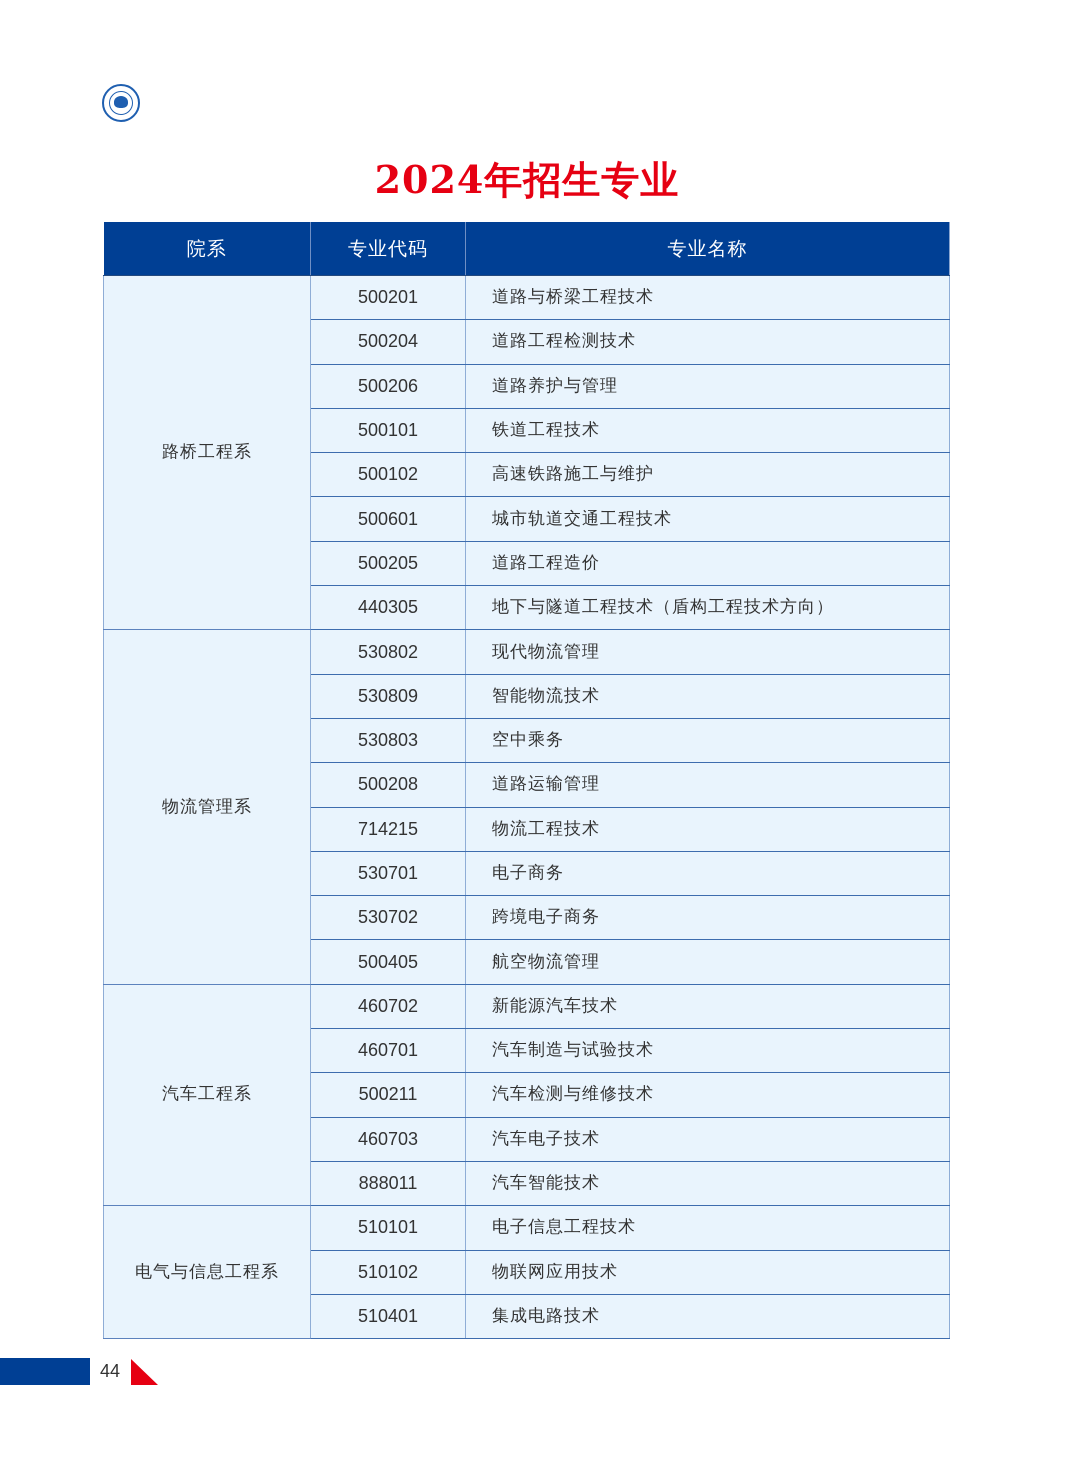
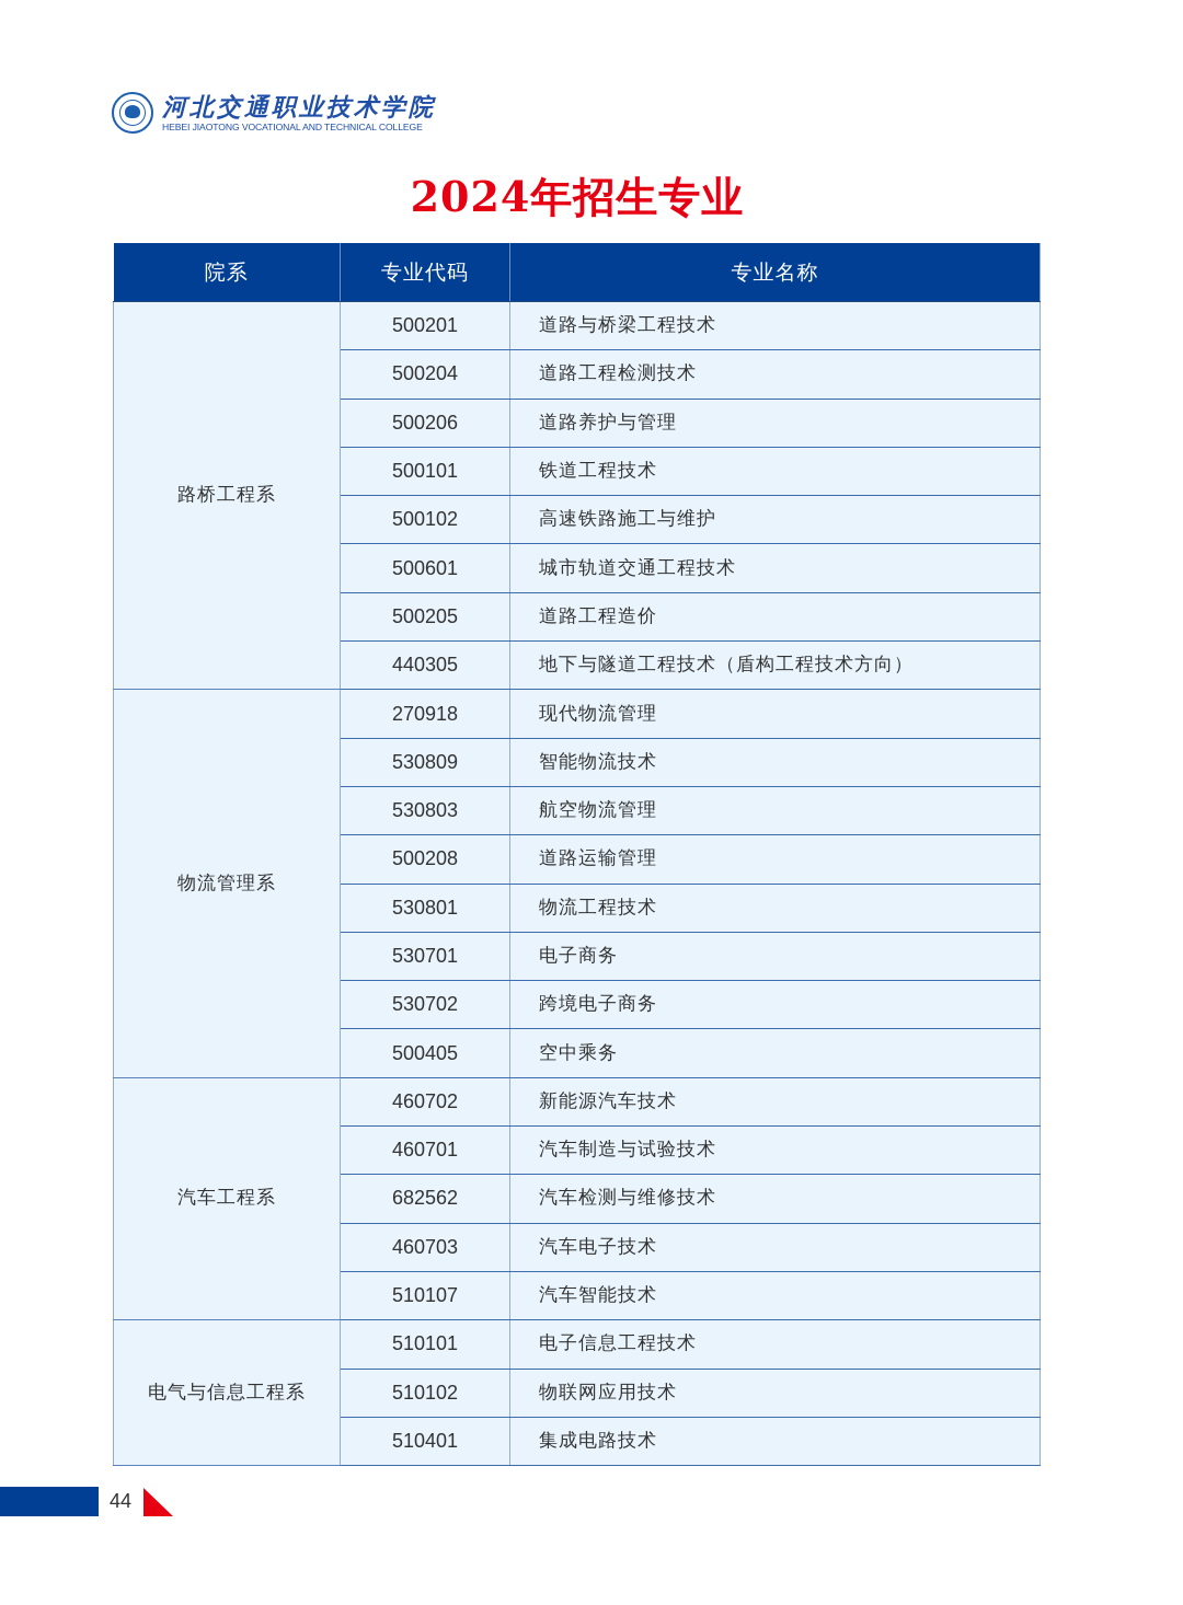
+ 河北交通职业技术学院
+ HEBEI JIAOTONG VOCATIONAL AND TECHNICAL COLLEGE
  2024年招生专业
  院系	专业代码	专业名称
  路桥工程系	500201	道路与桥梁工程技术
  500204	道路工程检测技术
  500206	道路养护与管理
  500101	铁道工程技术
  500102	高速铁路施工与维护
  500601	城市轨道交通工程技术
  500205	道路工程造价
  440305	地下与隧道工程技术（盾构工程技术方向）
- 物流管理系	530802	现代物流管理
+ 物流管理系	270918	现代物流管理
  530809	智能物流技术
- 530803	空中乘务
+ 530803	航空物流管理
  500208	道路运输管理
- 714215	物流工程技术
+ 530801	物流工程技术
  530701	电子商务
  530702	跨境电子商务
- 500405	航空物流管理
+ 500405	空中乘务
  汽车工程系	460702	新能源汽车技术
  460701	汽车制造与试验技术
- 500211	汽车检测与维修技术
+ 682562	汽车检测与维修技术
  460703	汽车电子技术
- 888011	汽车智能技术
+ 510107	汽车智能技术
  电气与信息工程系	510101	电子信息工程技术
  510102	物联网应用技术
  510401	集成电路技术
  44
